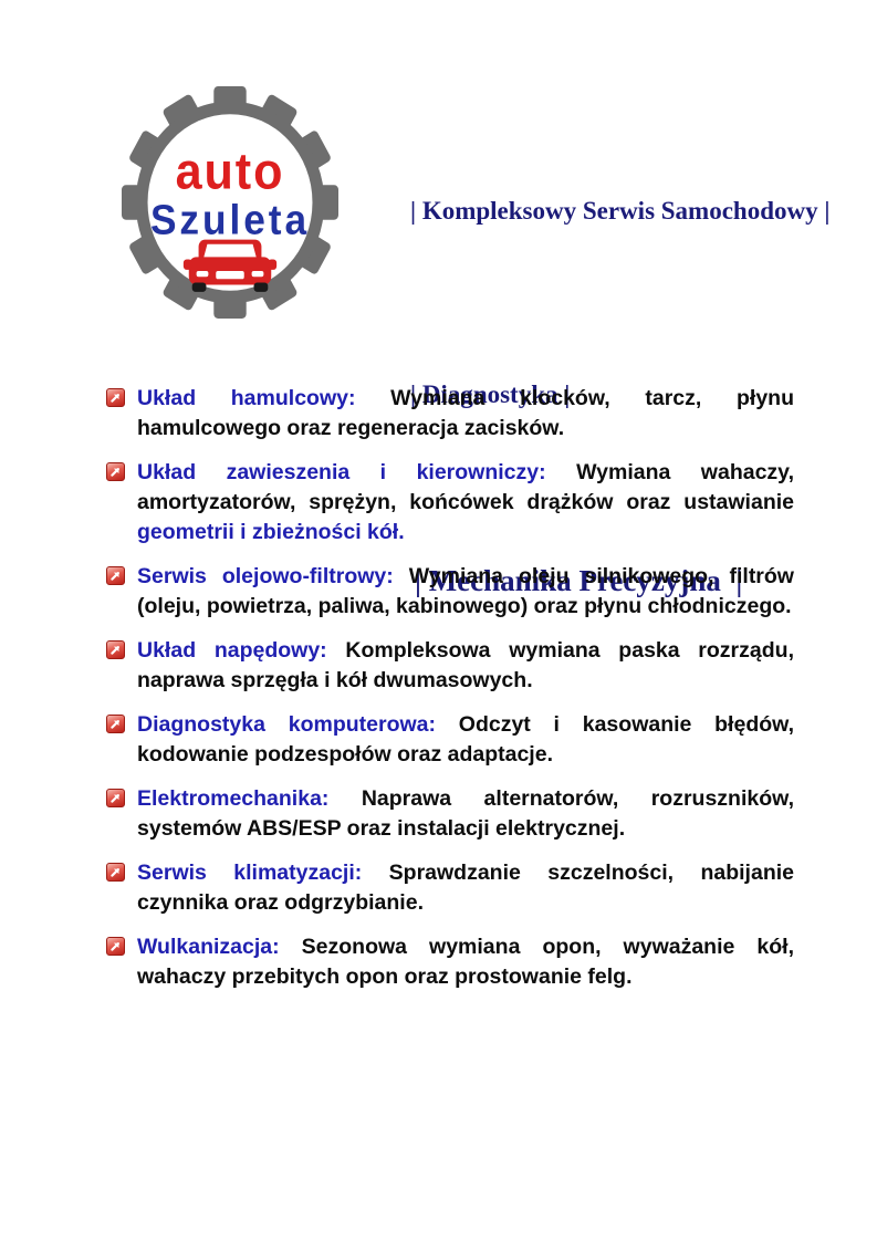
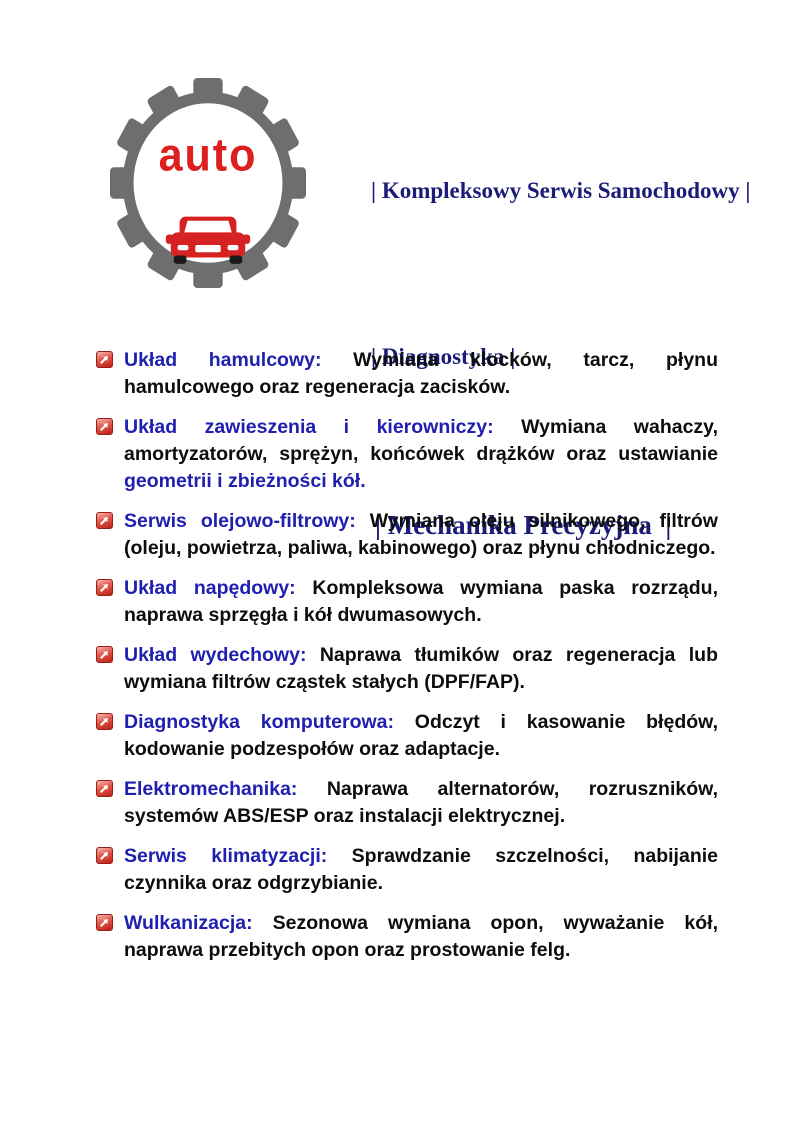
  auto
- Szuleta
  | Kompleksowy Serwis Samochodowy |
  | Diagnostyka |
  | Mechanika Precyzyjna |
  Układ hamulcowy: Wymiana klocków, tarcz, płynu hamulcowego oraz regeneracja zacisków.
  Układ zawieszenia i kierowniczy: Wymiana wahaczy, amortyzatorów, sprężyn, końcówek drążków oraz ustawianie geometrii i zbieżności kół.
  Serwis olejowo-filtrowy: Wymiana oleju silnikowego, filtrów (oleju, powietrza, paliwa, kabinowego) oraz płynu chłodniczego.
  Układ napędowy: Kompleksowa wymiana paska rozrządu, naprawa sprzęgła i kół dwumasowych.
+ Układ wydechowy: Naprawa tłumików oraz regeneracja lub wymiana filtrów cząstek stałych (DPF/FAP).
  Diagnostyka komputerowa: Odczyt i kasowanie błędów, kodowanie podzespołów oraz adaptacje.
  Elektromechanika: Naprawa alternatorów, rozruszników, systemów ABS/ESP oraz instalacji elektrycznej.
  Serwis klimatyzacji: Sprawdzanie szczelności, nabijanie czynnika oraz odgrzybianie.
- Wulkanizacja: Sezonowa wymiana opon, wyważanie kół, wahaczy przebitych opon oraz prostowanie felg.
+ Wulkanizacja: Sezonowa wymiana opon, wyważanie kół, naprawa przebitych opon oraz prostowanie felg.
